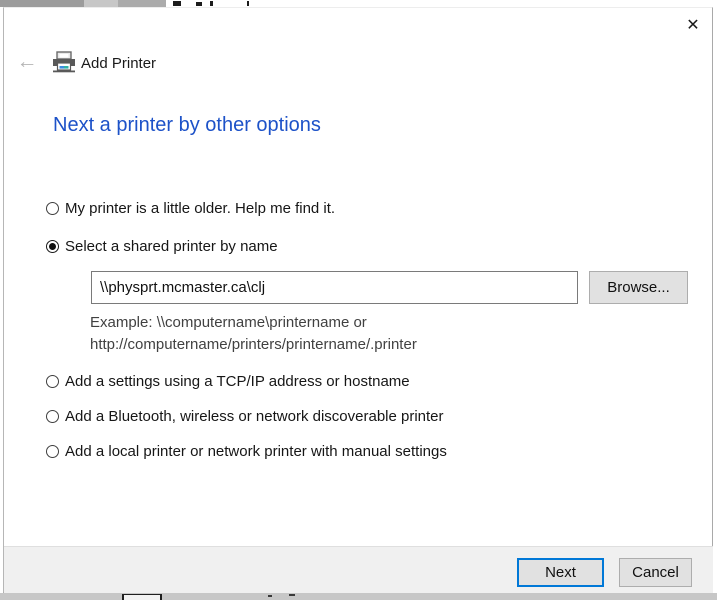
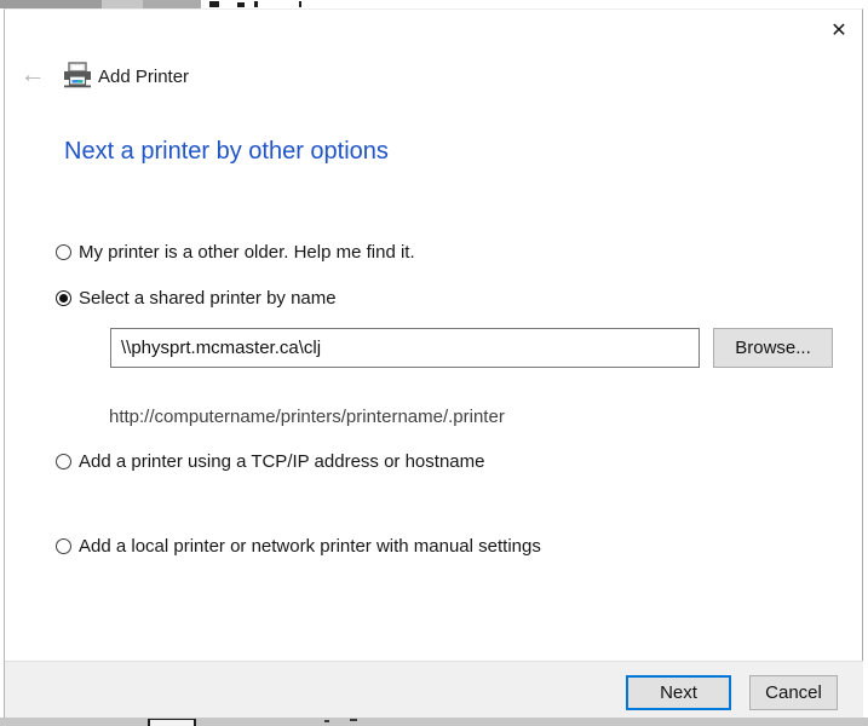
  ✕
  ←
  Add Printer
  Next a printer by other options
- My printer is a little older. Help me find it.
+ My printer is a other older. Help me find it.
  Select a shared printer by name
  \\physprt.mcmaster.ca\clj
  Browse...
- Example: \\computername\printername or
  http://computername/printers/printername/.printer
- Add a settings using a TCP/IP address or hostname
+ Add a printer using a TCP/IP address or hostname
- Add a Bluetooth, wireless or network discoverable printer
  Add a local printer or network printer with manual settings
  Next
  Cancel
